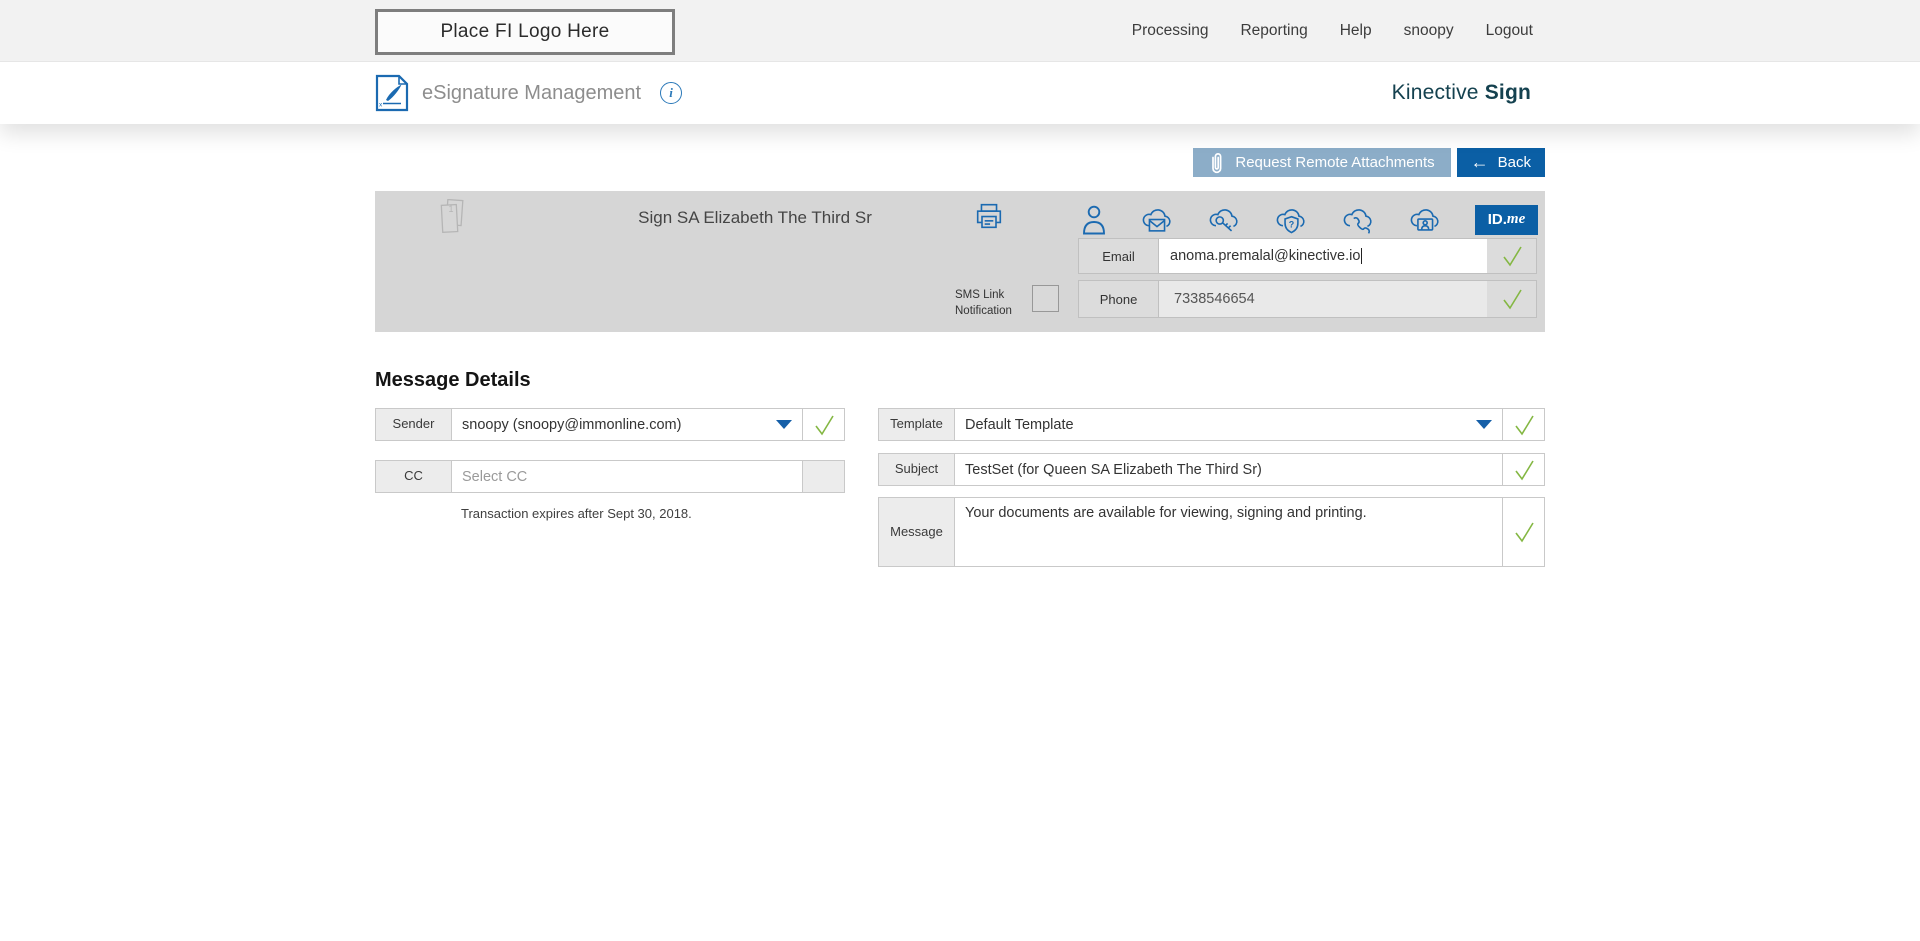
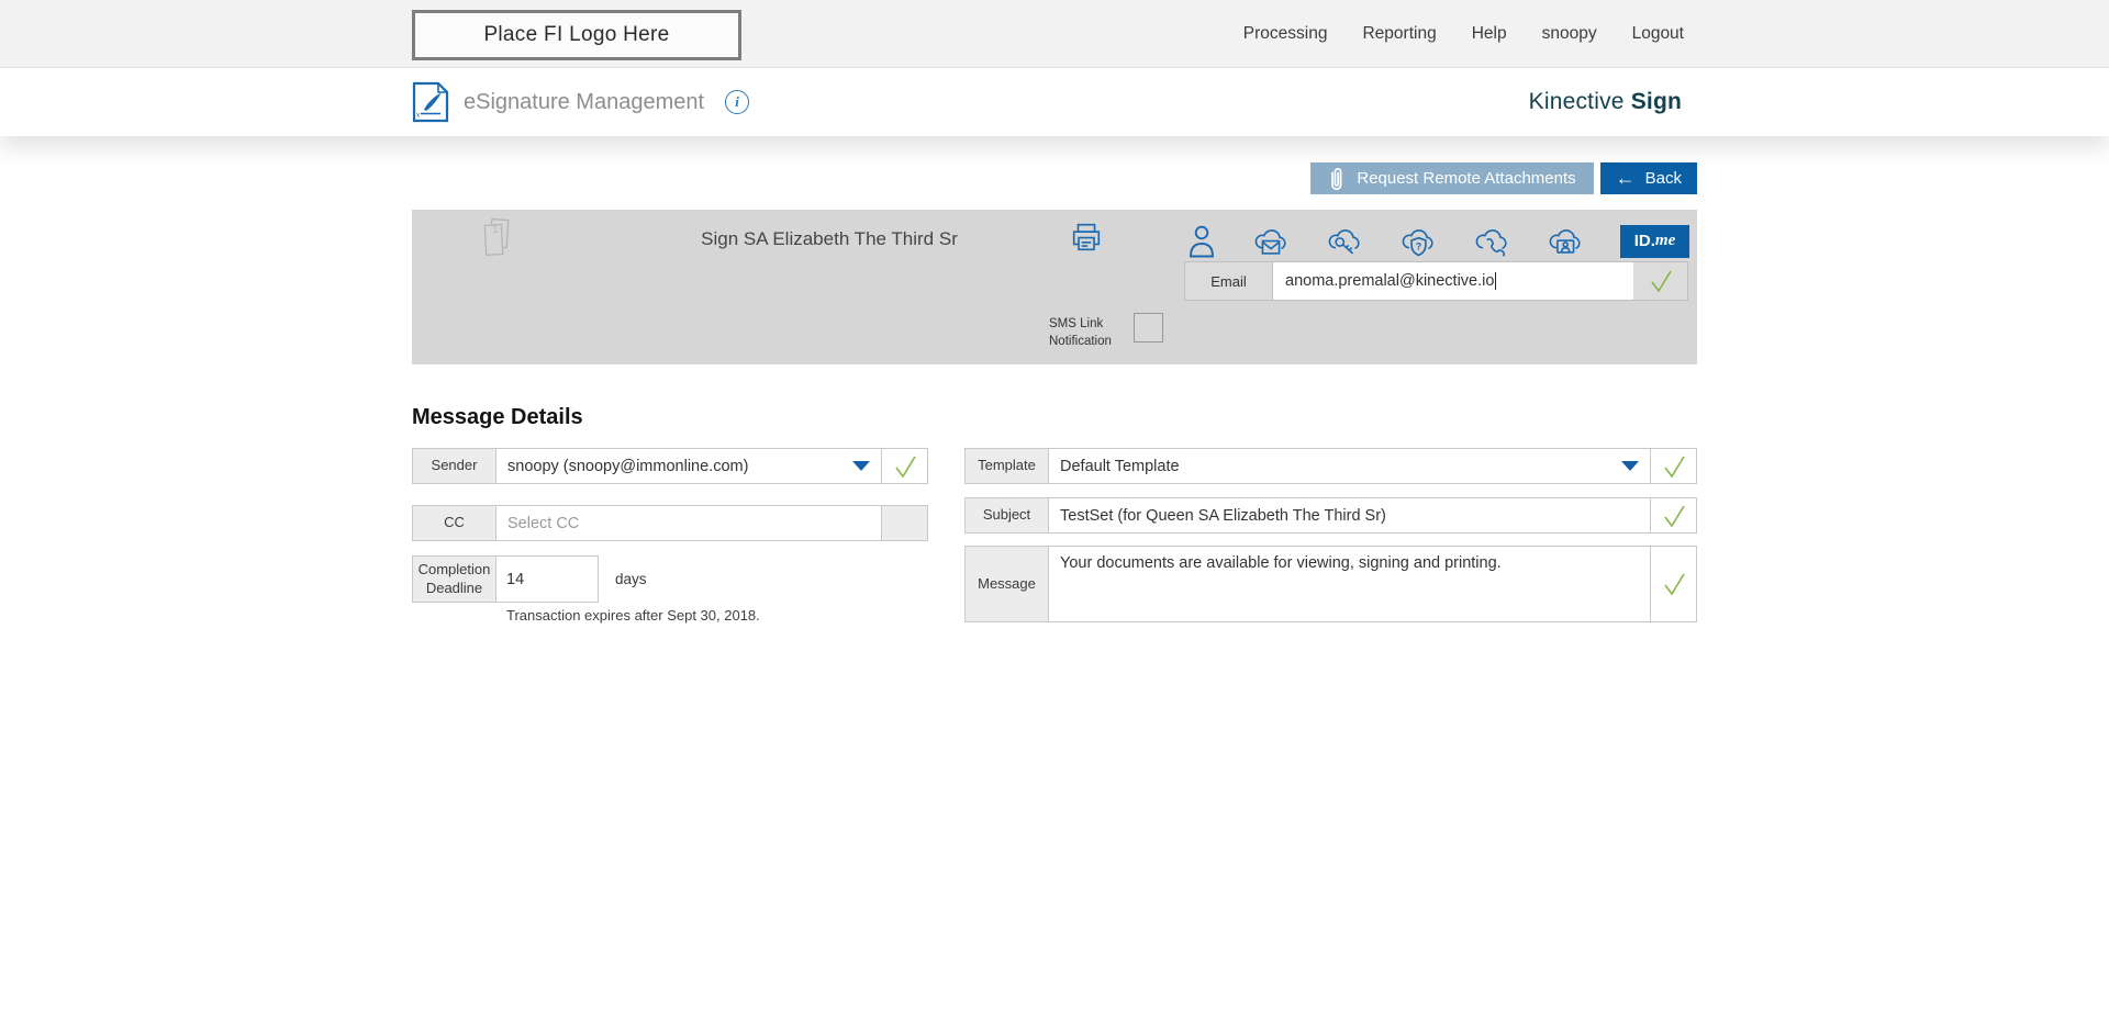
  Place FI Logo Here
  Processing
  Reporting
  Help
  snoopy
  Logout
  eSignature Management
  i
  Kinective Sign
  Request Remote Attachments
  ←
  Back
  1
  Sign SA Elizabeth The Third Sr
  ?
  ID.
  me
  Email
  anoma.premalal@kinective.io
  SMS Link Notification
- Phone
- 7338546654
  Message Details
  Sender
  snoopy (snoopy@immonline.com)
  CC
  Select CC
+ Completion Deadline
+ 14
+ days
  Transaction expires after Sept 30, 2018.
  Template
  Default Template
  Subject
  TestSet (for Queen SA Elizabeth The Third Sr)
  Message
  Your documents are available for viewing, signing and printing.
